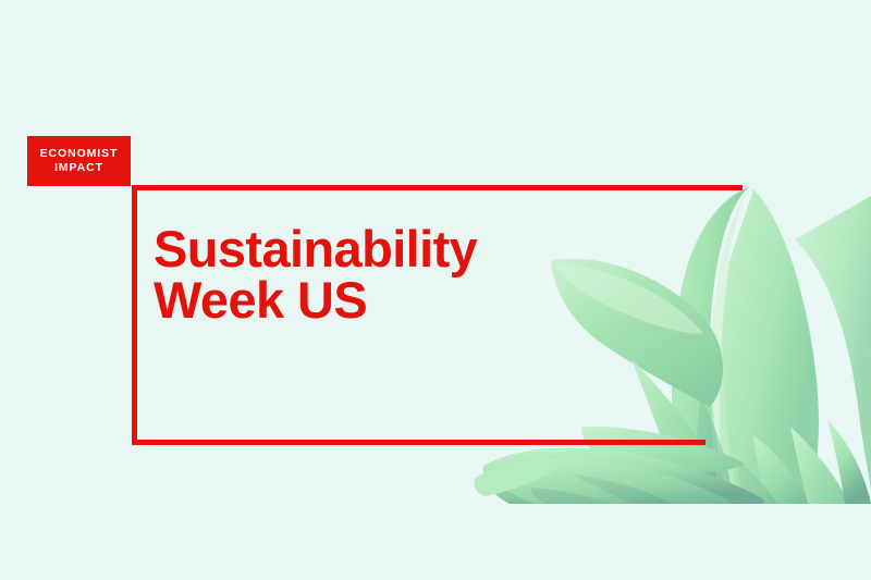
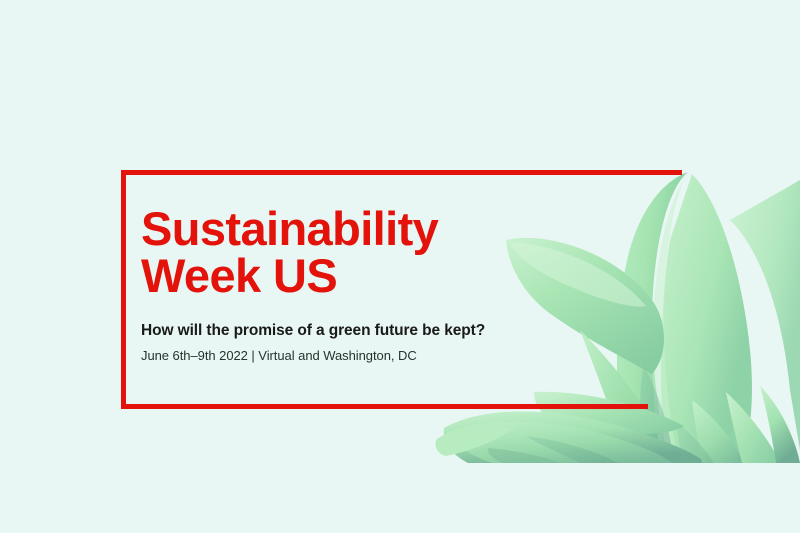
- ECONOMIST
- IMPACT
  Sustainability
  Week US
+ How will the promise of a green future be kept?
+ June 6th–9th 2022 | Virtual and Washington, DC
